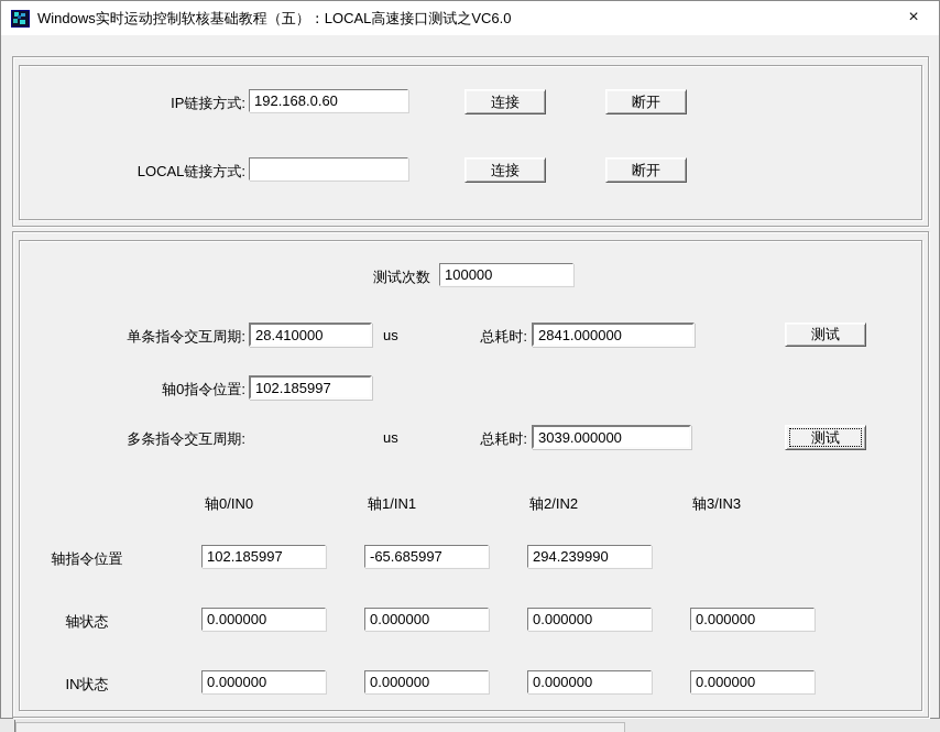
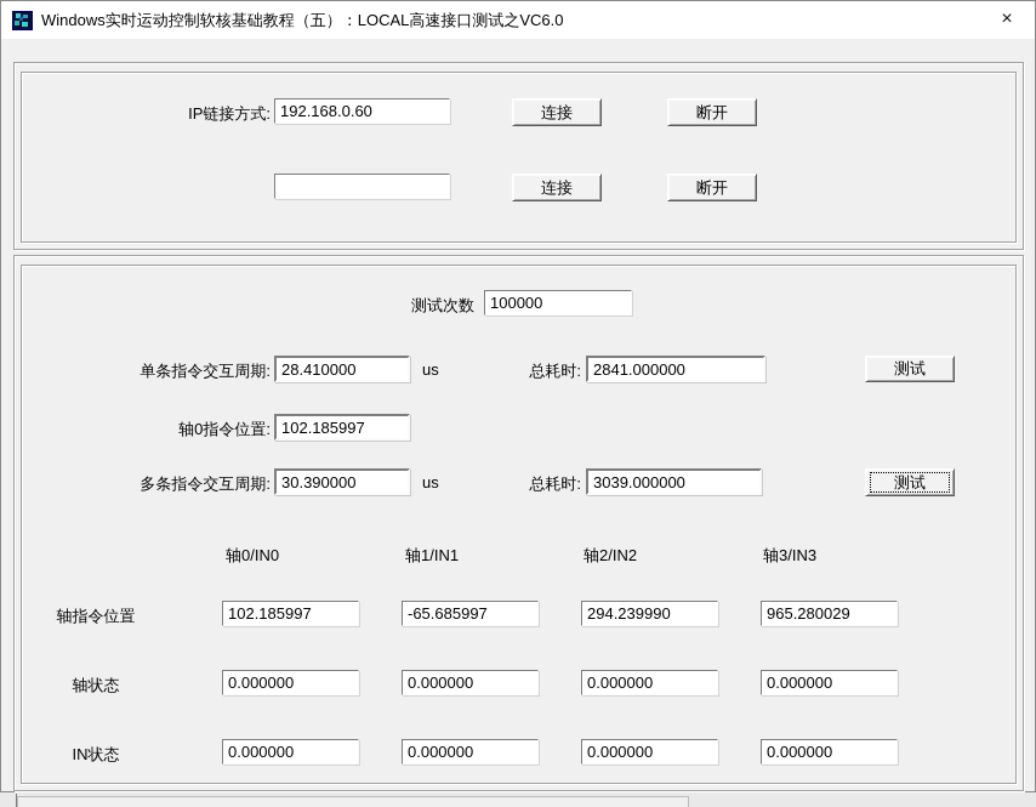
  Windows实时运动控制软核基础教程（五）：LOCAL高速接口测试之VC6.0
  ×
  IP链接方式:
  192.168.0.60
  连接
  断开
- LOCAL链接方式:
  连接
  断开
  测试次数
  100000
  单条指令交互周期:
  28.410000
  us
  总耗时:
  2841.000000
  测试
  轴0指令位置:
  102.185997
  多条指令交互周期:
+ 30.390000
  us
  总耗时:
  3039.000000
  测试
  轴0/IN0
  轴1/IN1
  轴2/IN2
  轴3/IN3
  轴指令位置
  102.185997
  -65.685997
  294.239990
+ 965.280029
  轴状态
  0.000000
  0.000000
  0.000000
  0.000000
  IN状态
  0.000000
  0.000000
  0.000000
  0.000000
